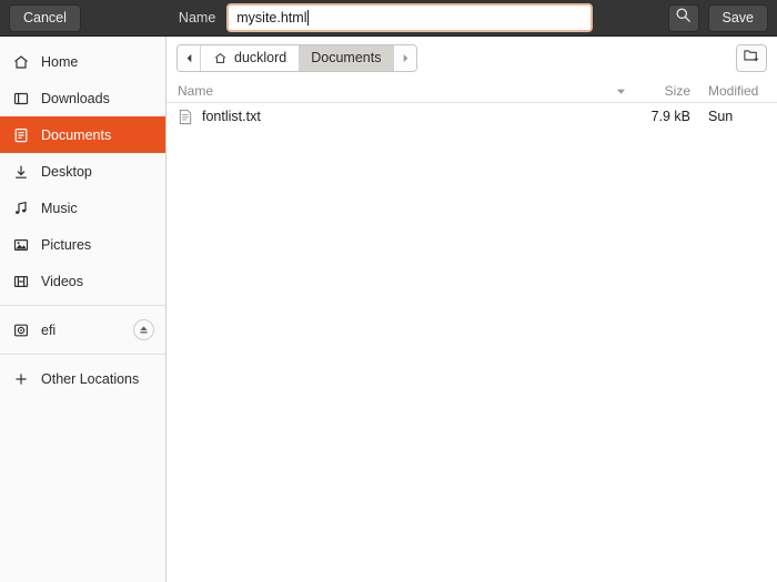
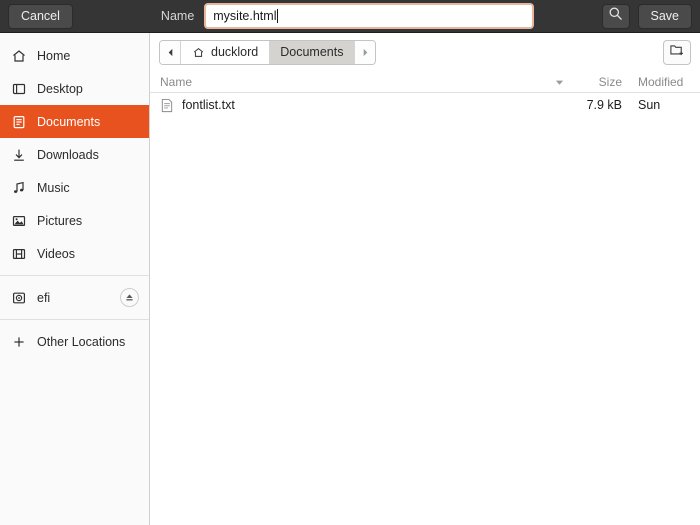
  Cancel
  Name
  mysite.html
  Save
  Home
- Downloads
+ Desktop
  Documents
- Desktop
+ Downloads
  Music
  Pictures
  Videos
  efi
  Other Locations
  ducklord
  Documents
  Name
  Size
  Modified
  fontlist.txt
  7.9 kB
  Sun
